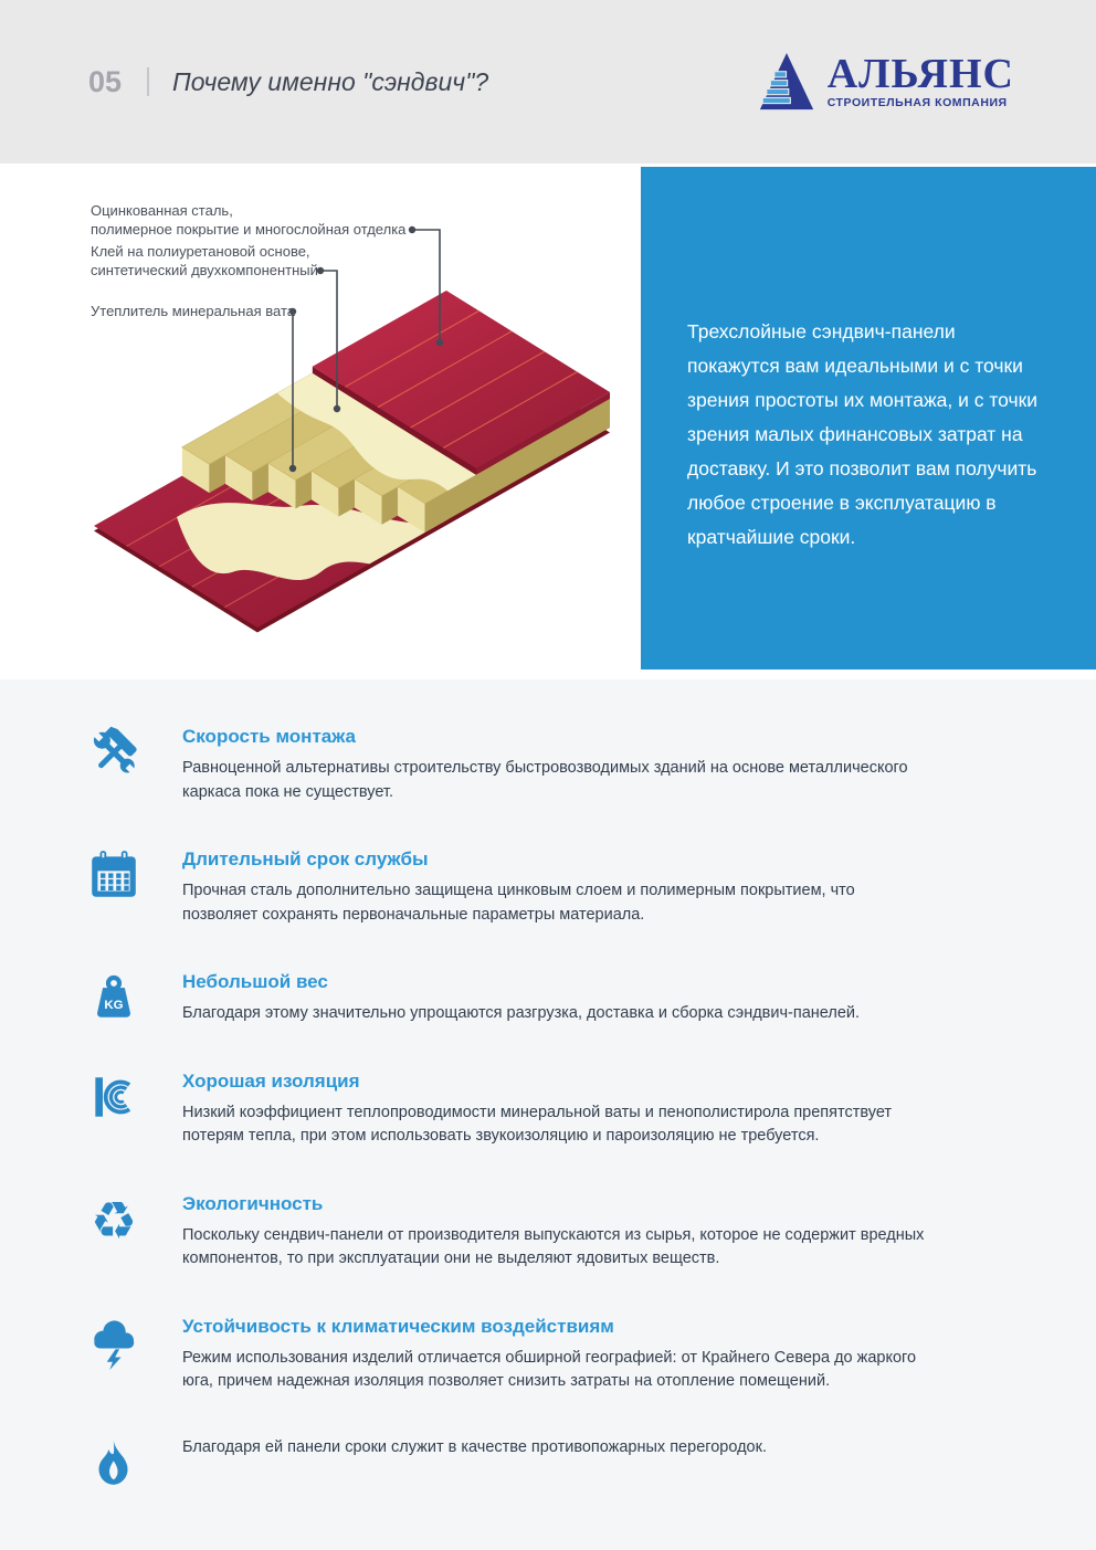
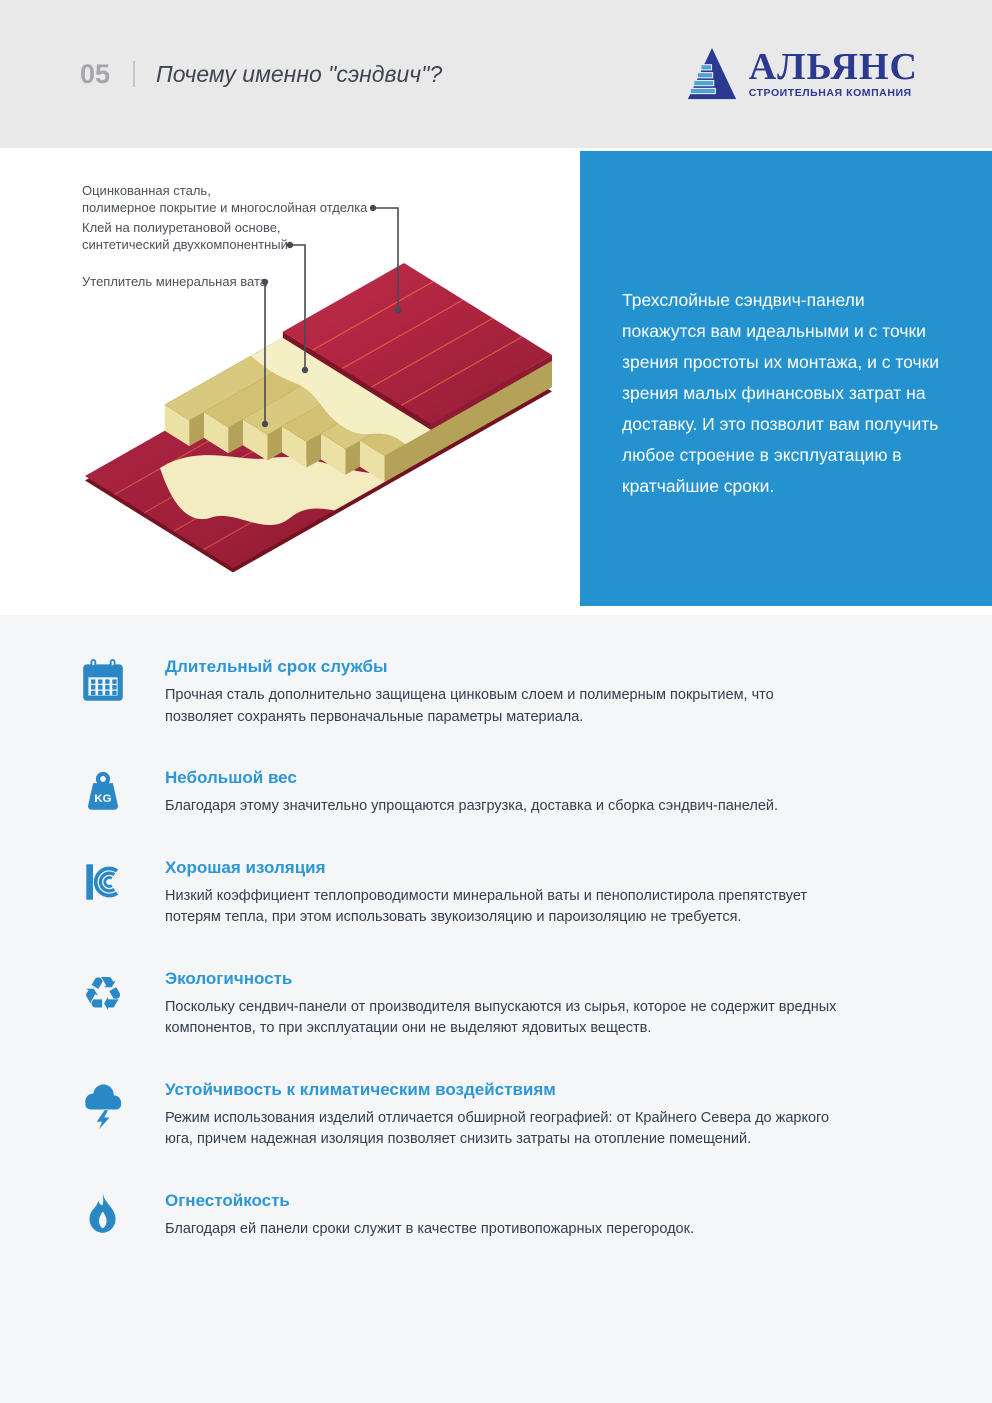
  05
  Почему именно "сэндвич"?
  АЛЬЯНС
  СТРОИТЕЛЬНАЯ КОМПАНИЯ
  Оцинкованная сталь,
  полимерное покрытие и многослойная отделка
  Клей на полиуретановой основе,
  синтетический двухкомпонентный
  Утеплитель минеральная вата
  Трехслойные сэндвич-панели покажутся вам идеальными и с точки зрения простоты их монтажа, и с точки зрения малых финансовых затрат на доставку. И это позволит вам получить любое строение в эксплуатацию в кратчайшие сроки.
- Скорость монтажа
- Равноценной альтернативы строительству быстровозводимых зданий на основе металлического каркаса пока не существует.
  Длительный срок службы
  Прочная сталь дополнительно защищена цинковым слоем и полимерным покрытием, что позволяет сохранять первоначальные параметры материала.
  Небольшой вес
  Благодаря этому значительно упрощаются разгрузка, доставка и сборка сэндвич-панелей.
  Хорошая изоляция
  Низкий коэффициент теплопроводимости минеральной ваты и пенополистирола препятствует потерям тепла, при этом использовать звукоизоляцию и пароизоляцию не требуется.
  Экологичность
  Поскольку сендвич-панели от производителя выпускаются из сырья, которое не содержит вредных компонентов, то при эксплуатации они не выделяют ядовитых веществ.
  Устойчивость к климатическим воздействиям
  Режим использования изделий отличается обширной географией: от Крайнего Севера до жаркого юга, причем надежная изоляция позволяет снизить затраты на отопление помещений.
+ Огнестойкость
  Благодаря ей панели сроки служит в качестве противопожарных перегородок.
